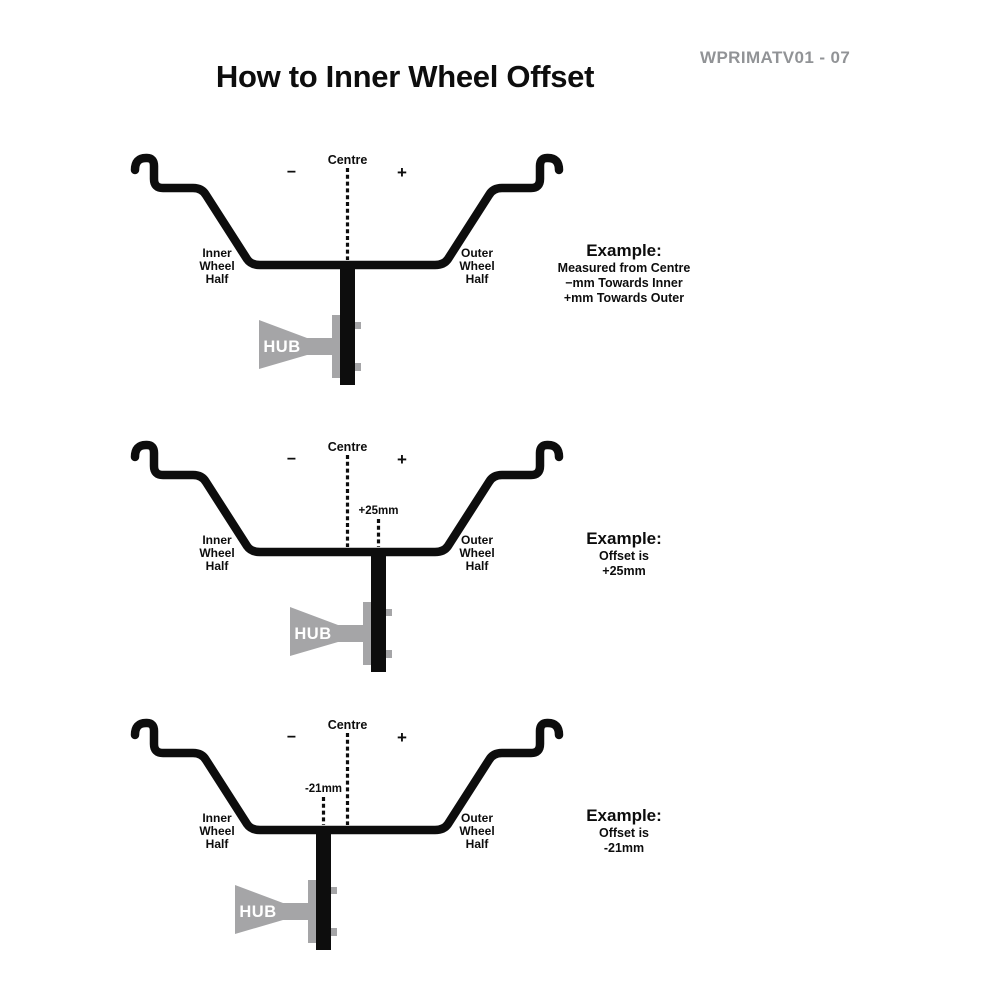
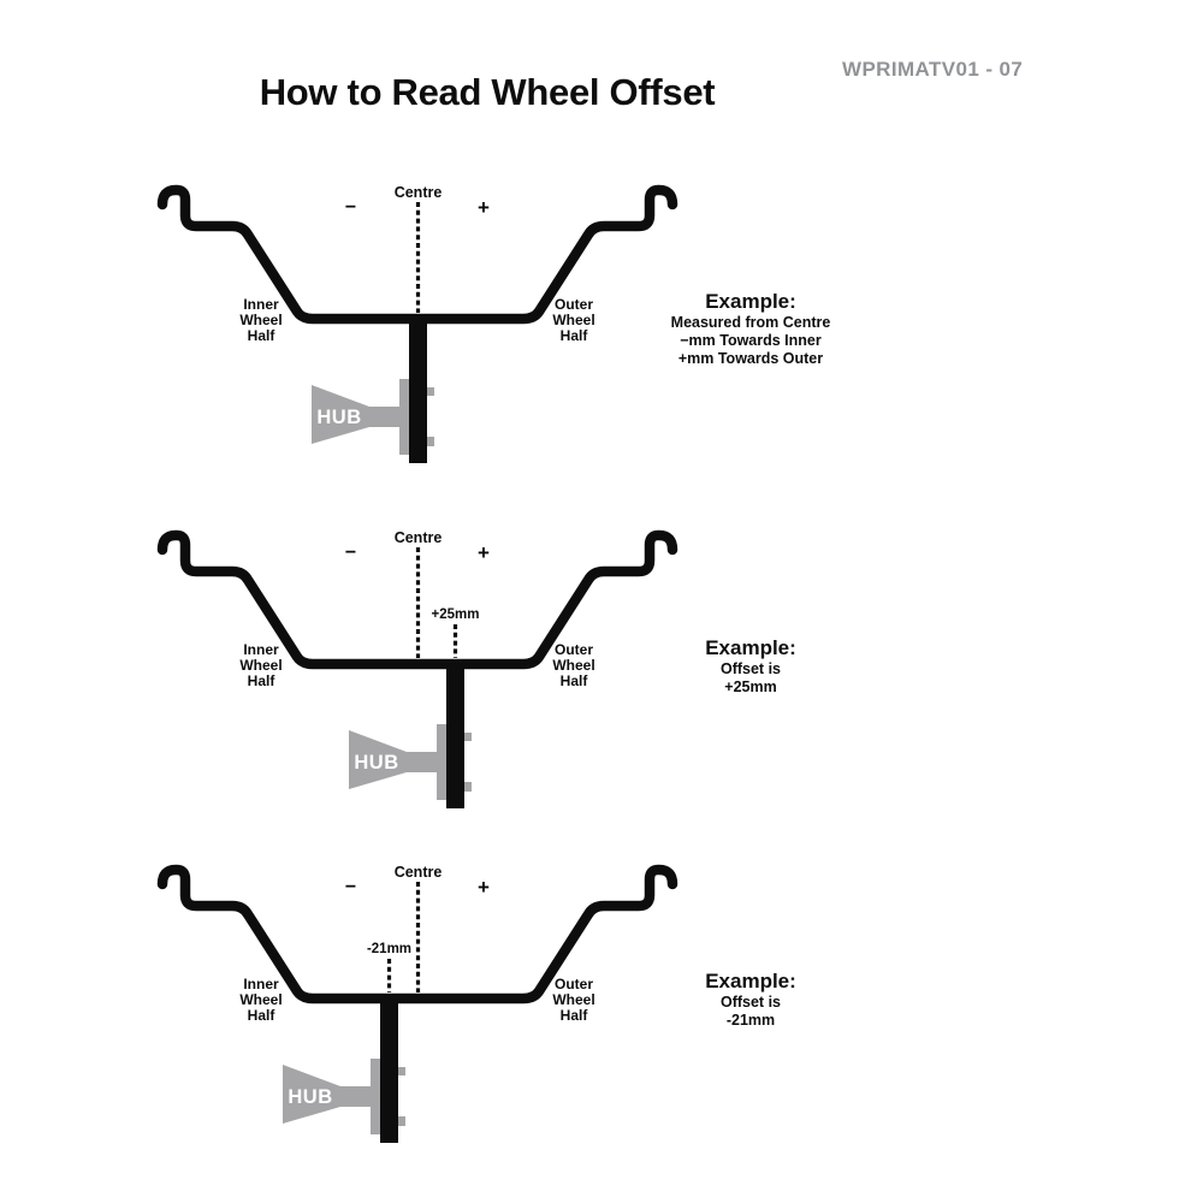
- How to Inner Wheel Offset
+ How to Read Wheel Offset
  WPRIMATV01 - 07
  HUB
  Centre
  −
  +
  Inner Wheel Half
  Outer Wheel Half
  HUB
  +25mm
  Centre
  −
  +
  Inner Wheel Half
  Outer Wheel Half
  HUB
  -21mm
  Centre
  −
  +
  Inner Wheel Half
  Outer Wheel Half
  Example:
  Measured from Centre
  −mm Towards Inner
  +mm Towards Outer
  Example:
  Offset is
  +25mm
  Example:
  Offset is
  -21mm
